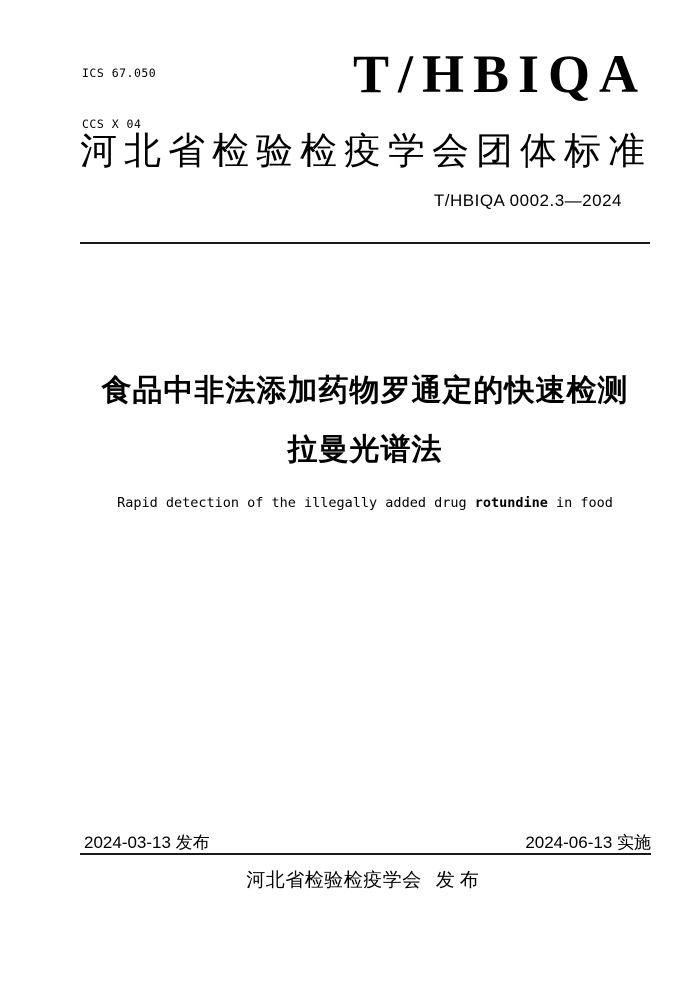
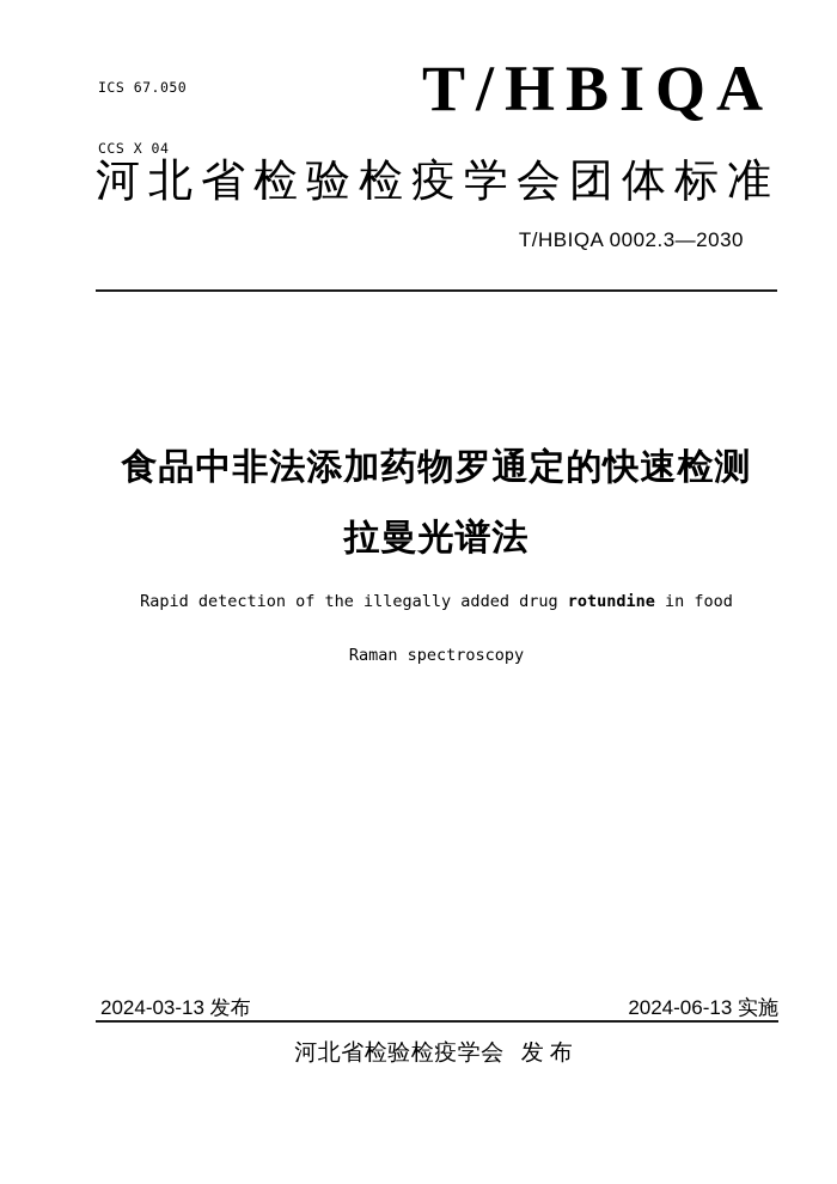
  ICS 67.050
  CCS X 04
  T/HBIQA
  河北省检验检疫学会团体标准
- T/HBIQA 0002.3—2024
+ T/HBIQA 0002.3—2030
  食品中非法添加药物罗通定的快速检测
  拉曼光谱法
  Rapid detection of the illegally added drug rotundine in food
+ Raman spectroscopy
  2024-03-13 发布
  2024-06-13 实施
  河北省检验检疫学会 发布
